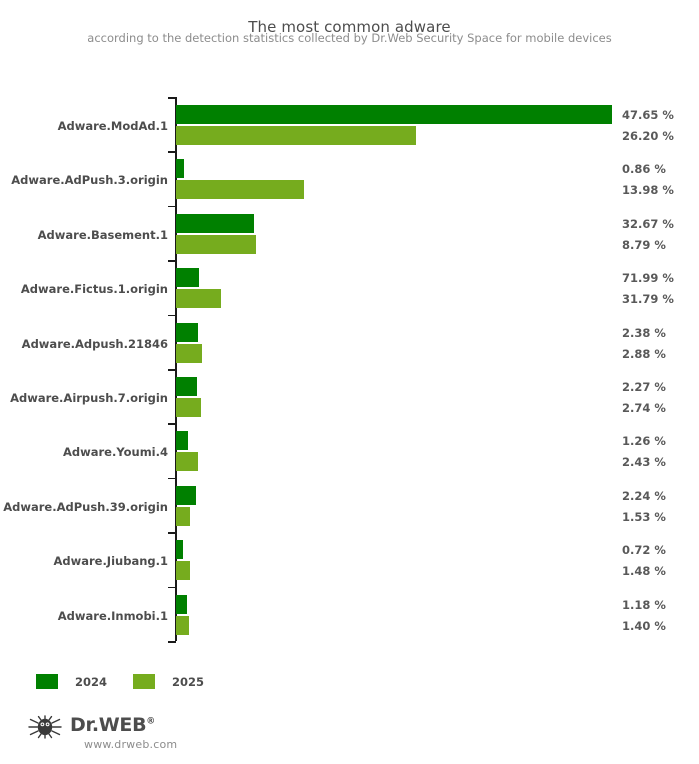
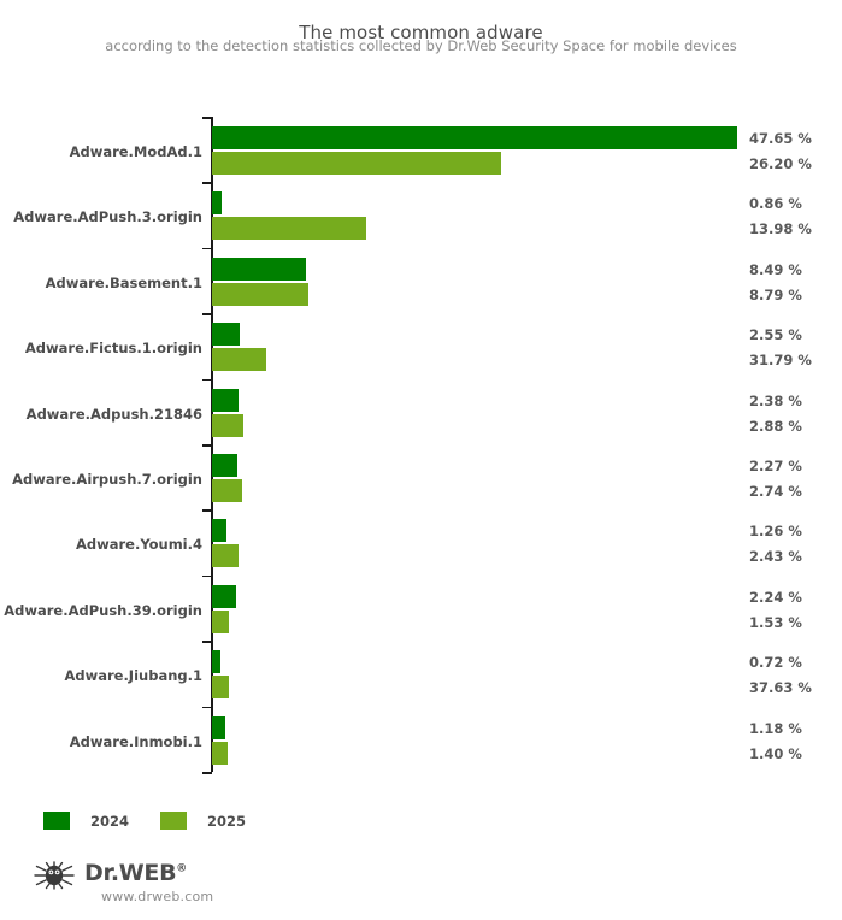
  The most common adware
  according to the detection statistics collected by Dr.Web Security Space for mobile devices
  Adware.ModAd.1
  Adware.AdPush.3.origin
  Adware.Basement.1
  Adware.Fictus.1.origin
  Adware.Adpush.21846
  Adware.Airpush.7.origin
  Adware.Youmi.4
  Adware.AdPush.39.origin
  Adware.Jiubang.1
  Adware.Inmobi.1
  47.65 %
  26.20 %
  0.86 %
  13.98 %
- 32.67 %
+ 8.49 %
  8.79 %
- 71.99 %
+ 2.55 %
  31.79 %
  2.38 %
  2.88 %
  2.27 %
  2.74 %
  1.26 %
  2.43 %
  2.24 %
  1.53 %
  0.72 %
- 1.48 %
+ 37.63 %
  1.18 %
  1.40 %
  2024
  2025
  Dr.WEB®
  www.drweb.com
